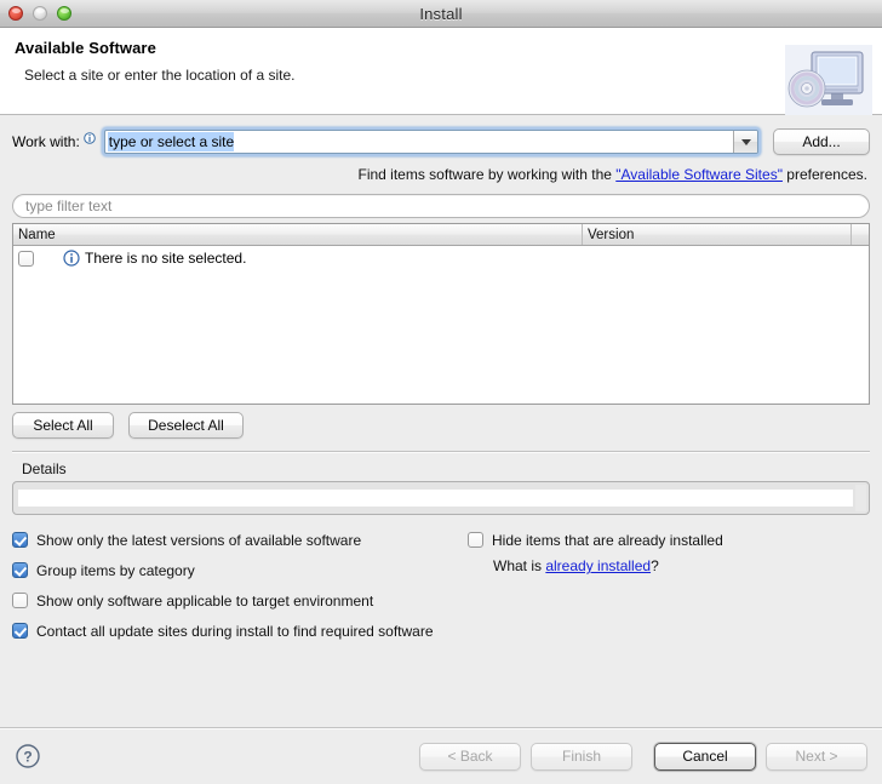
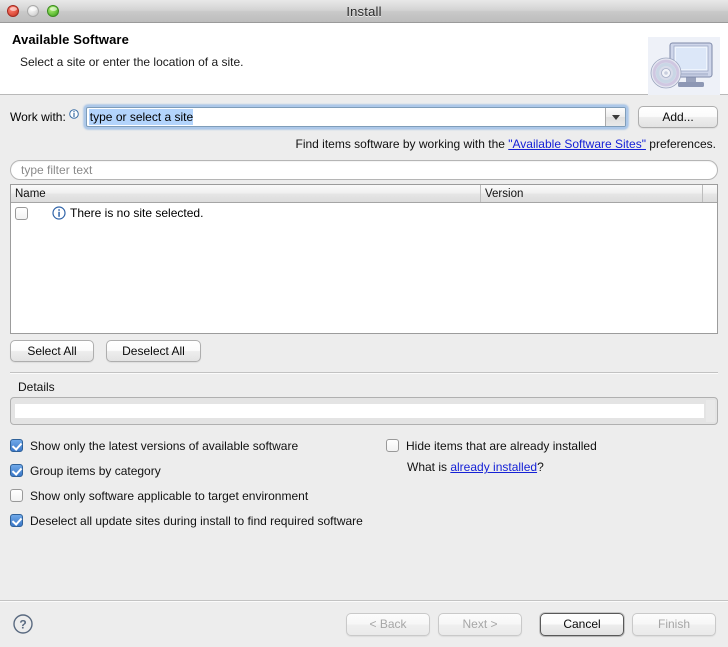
  Install
  Available Software
  Select a site or enter the location of a site.
  Work with:
  type or select a site
  Add...
  Find items software by working with the "Available Software Sites" preferences.
  type filter text
  Name
  Version
  There is no site selected.
  Select All
  Deselect All
  Details
  Show only the latest versions of available software
  Group items by category
  Show only software applicable to target environment
- Contact all update sites during install to find required software
+ Deselect all update sites during install to find required software
  Hide items that are already installed
  What is already installed?
  ?
  < Back
- Finish
+ Next >
  Cancel
- Next >
+ Finish
